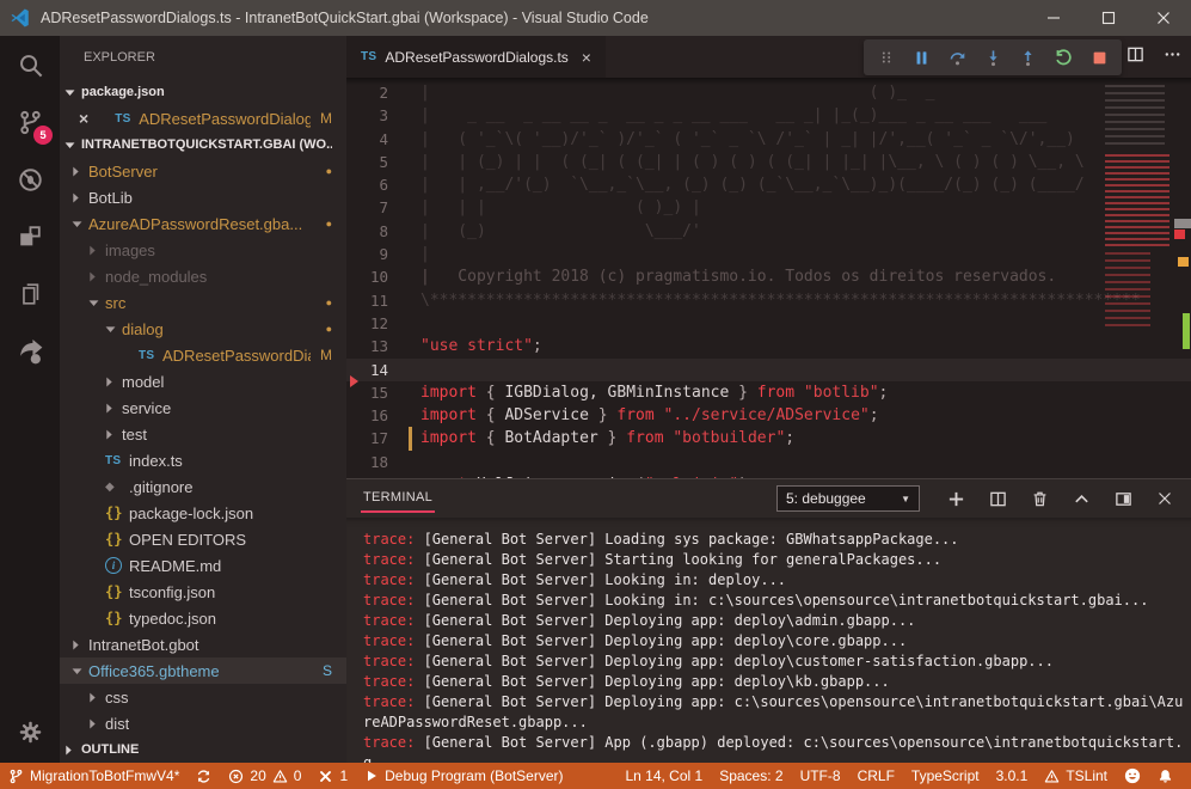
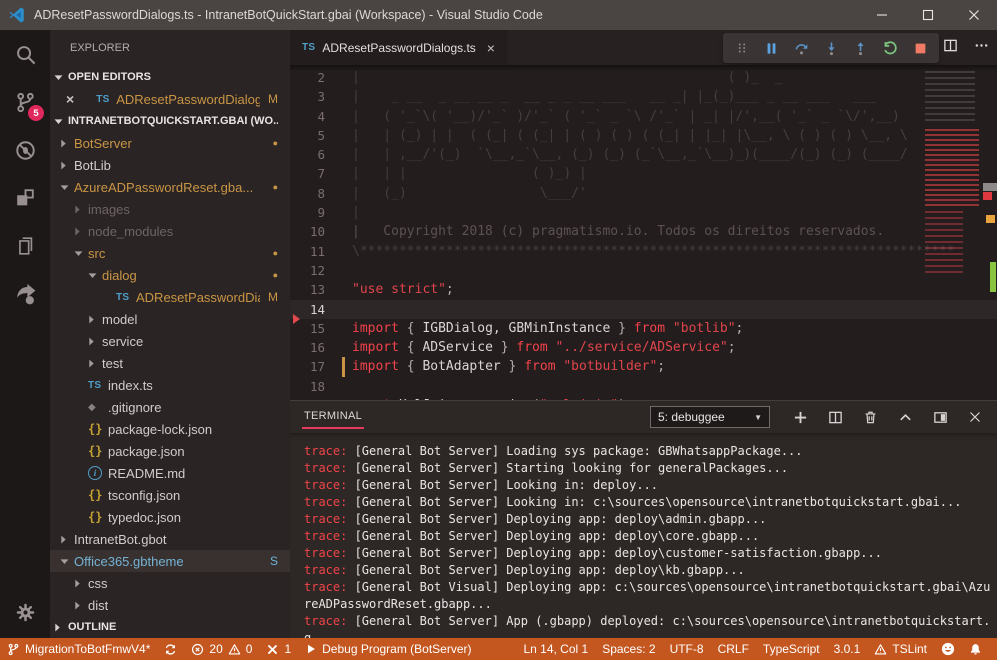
  ADResetPasswordDialogs.ts - IntranetBotQuickStart.gbai (Workspace) - Visual Studio Code
  5
  EXPLORER
- package.json
+ OPEN EDITORS
  ×
  TS
  ADResetPasswordDialog
  M
  INTRANETBOTQUICKSTART.GBAI (WO..
  BotServer
  ●
  BotLib
  AzureADPasswordReset.gba...
  ●
  images
  node_modules
  src
  ●
  dialog
  ●
  TS
  ADResetPasswordDi
  M
  model
  service
  test
  TS
  index.ts
  ◆
  .gitignore
  {}
  package-lock.json
  {}
- OPEN EDITORS
+ package.json
  i
  README.md
  {}
  tsconfig.json
  {}
  typedoc.json
  IntranetBot.gbot
  Office365.gbtheme
  S
  css
  dist
  OUTLINE
  TS
  ADResetPasswordDialogs.ts
  ×
  2
  | ( )_ _
  3
  | _ __ _ __ __ _ __ _ _ __ ___ __ _| |_(_)___ _ __ ___ ___
  4
  | ( '_`\( '__)/'_` )/'_` ( '_` _ `\ /'_` | _| |/',__( '_` _ `\/',__)
  5
  | | (_) | | ( (_| ( (_| | ( ) ( ) ( (_| | |_| |\__, \ ( ) ( ) \__, \
  6
  | | ,__/'(_) `\__,_`\__, (_) (_) (_`\__,_`\__)_)(____/(_) (_) (____/
  7
  | | | ( )_) |
  8
  | (_) \___/'
  9
  10
  | Copyright 2018 (c) pragmatismo.io. Todos os direitos reservados.
  11
  \************************************************************************
  12
  13
  "use strict";
  14
  15
  import { IGBDialog, GBMinInstance } from "botlib";
  16
  import { ADService } from "../service/ADService";
  17
  import { BotAdapter } from "botbuilder";
  18
  TERMINAL
  5: debuggee
  ▼
  trace: [General Bot Server] Loading sys package: GBWhatsappPackage...
  trace: [General Bot Server] Starting looking for generalPackages...
  trace: [General Bot Server] Looking in: deploy...
  trace: [General Bot Server] Looking in: c:\sources\opensource\intranetbotquickstart.gbai...
  trace: [General Bot Server] Deploying app: deploy\admin.gbapp...
  trace: [General Bot Server] Deploying app: deploy\core.gbapp...
  trace: [General Bot Server] Deploying app: deploy\customer-satisfaction.gbapp...
  trace: [General Bot Server] Deploying app: deploy\kb.gbapp...
- trace: [General Bot Server] Deploying app: c:\sources\opensource\intranetbotquickstart.gbai\AzureADPasswordReset.gbapp...
+ trace: [General Bot Visual] Deploying app: c:\sources\opensource\intranetbotquickstart.gbai\AzureADPasswordReset.gbapp...
  trace: [General Bot Server] App (.gbapp) deployed: c:\sources\opensource\intranetbotquickstart.
  MigrationToBotFmwV4*
  20
  0
  1
  Debug Program (BotServer)
  Ln 14, Col 1
  Spaces: 2
  UTF-8
  CRLF
  TypeScript
  3.0.1
  TSLint
